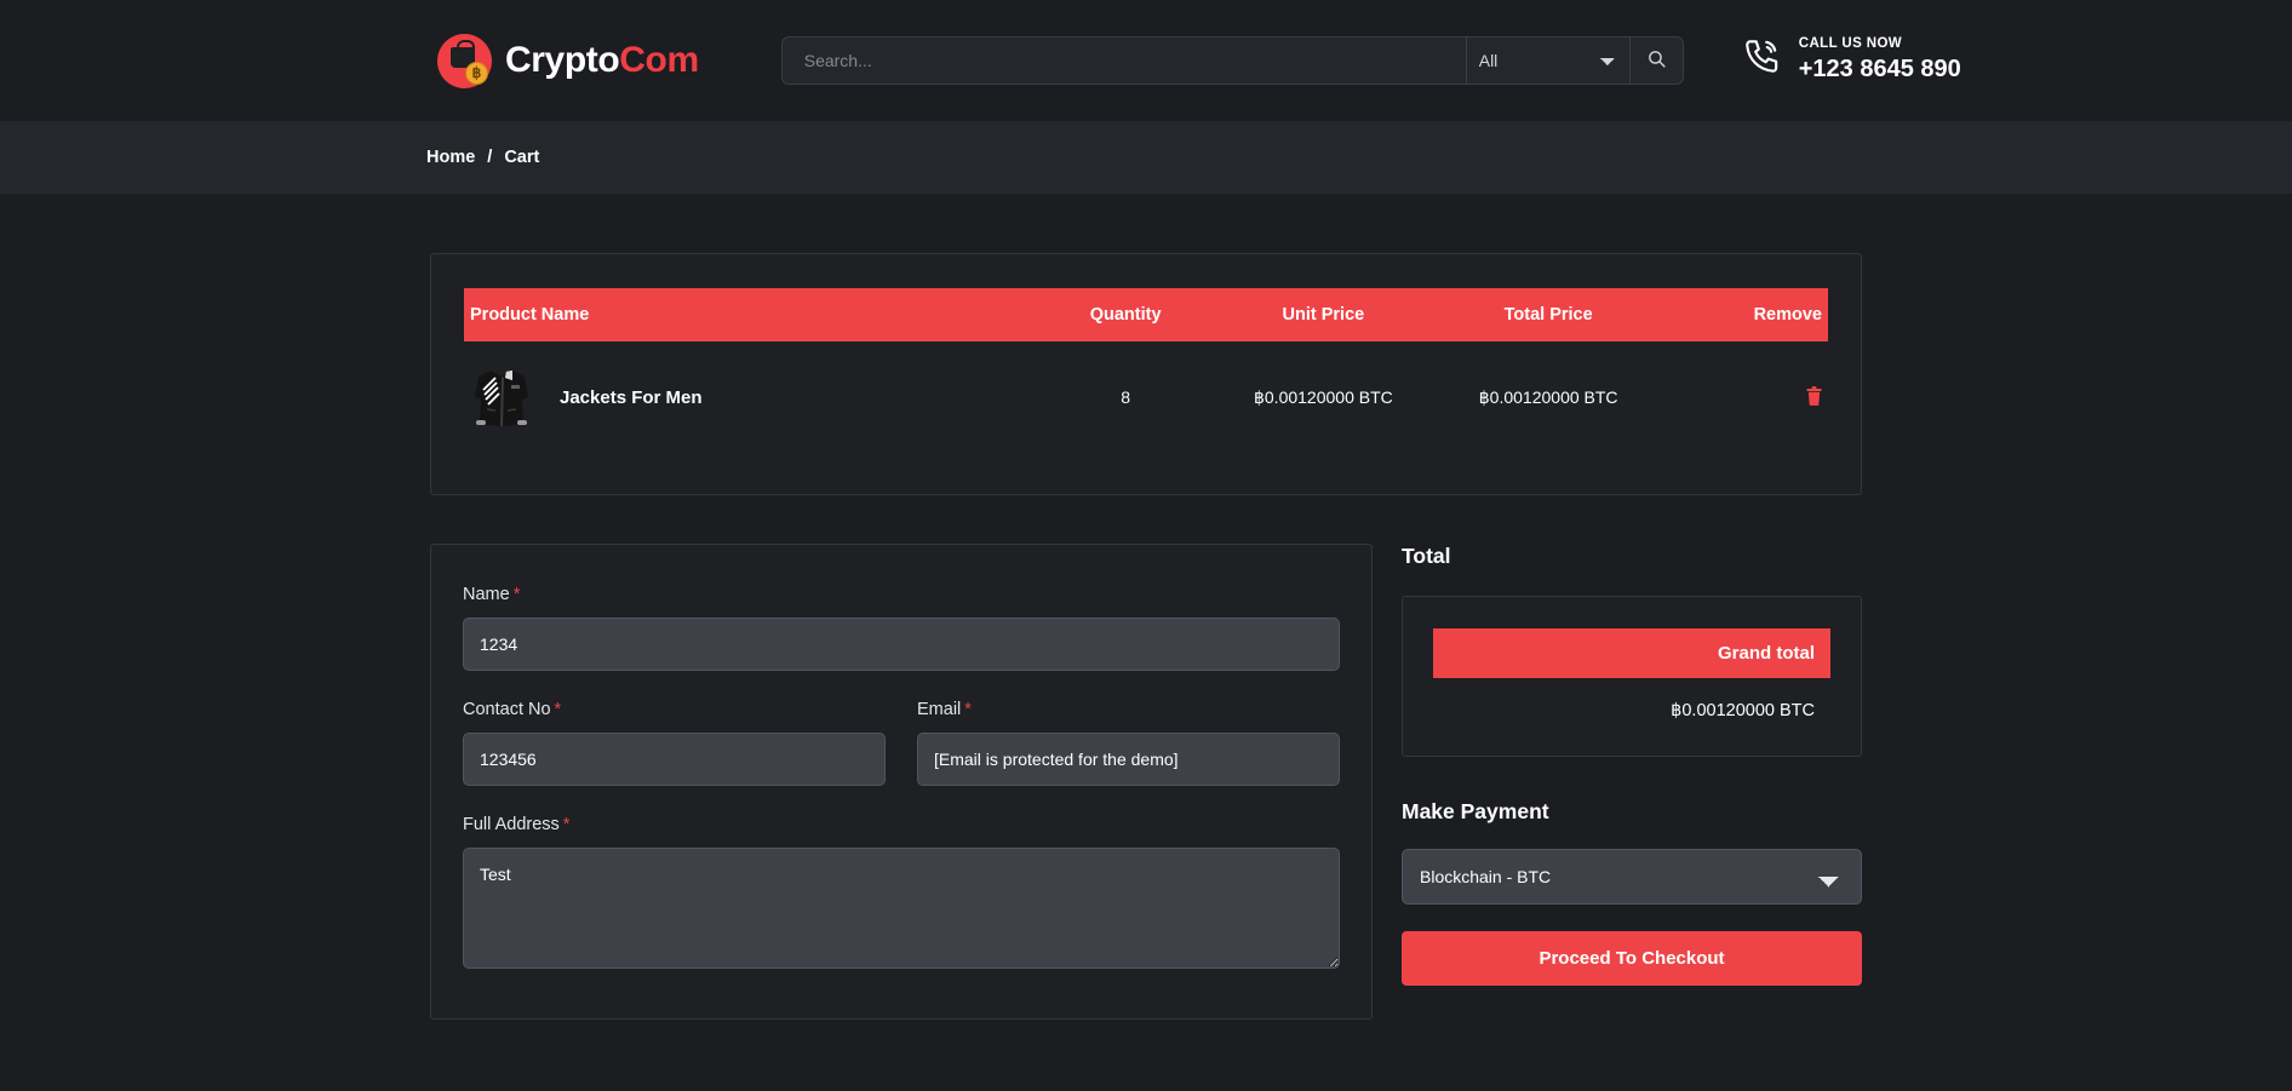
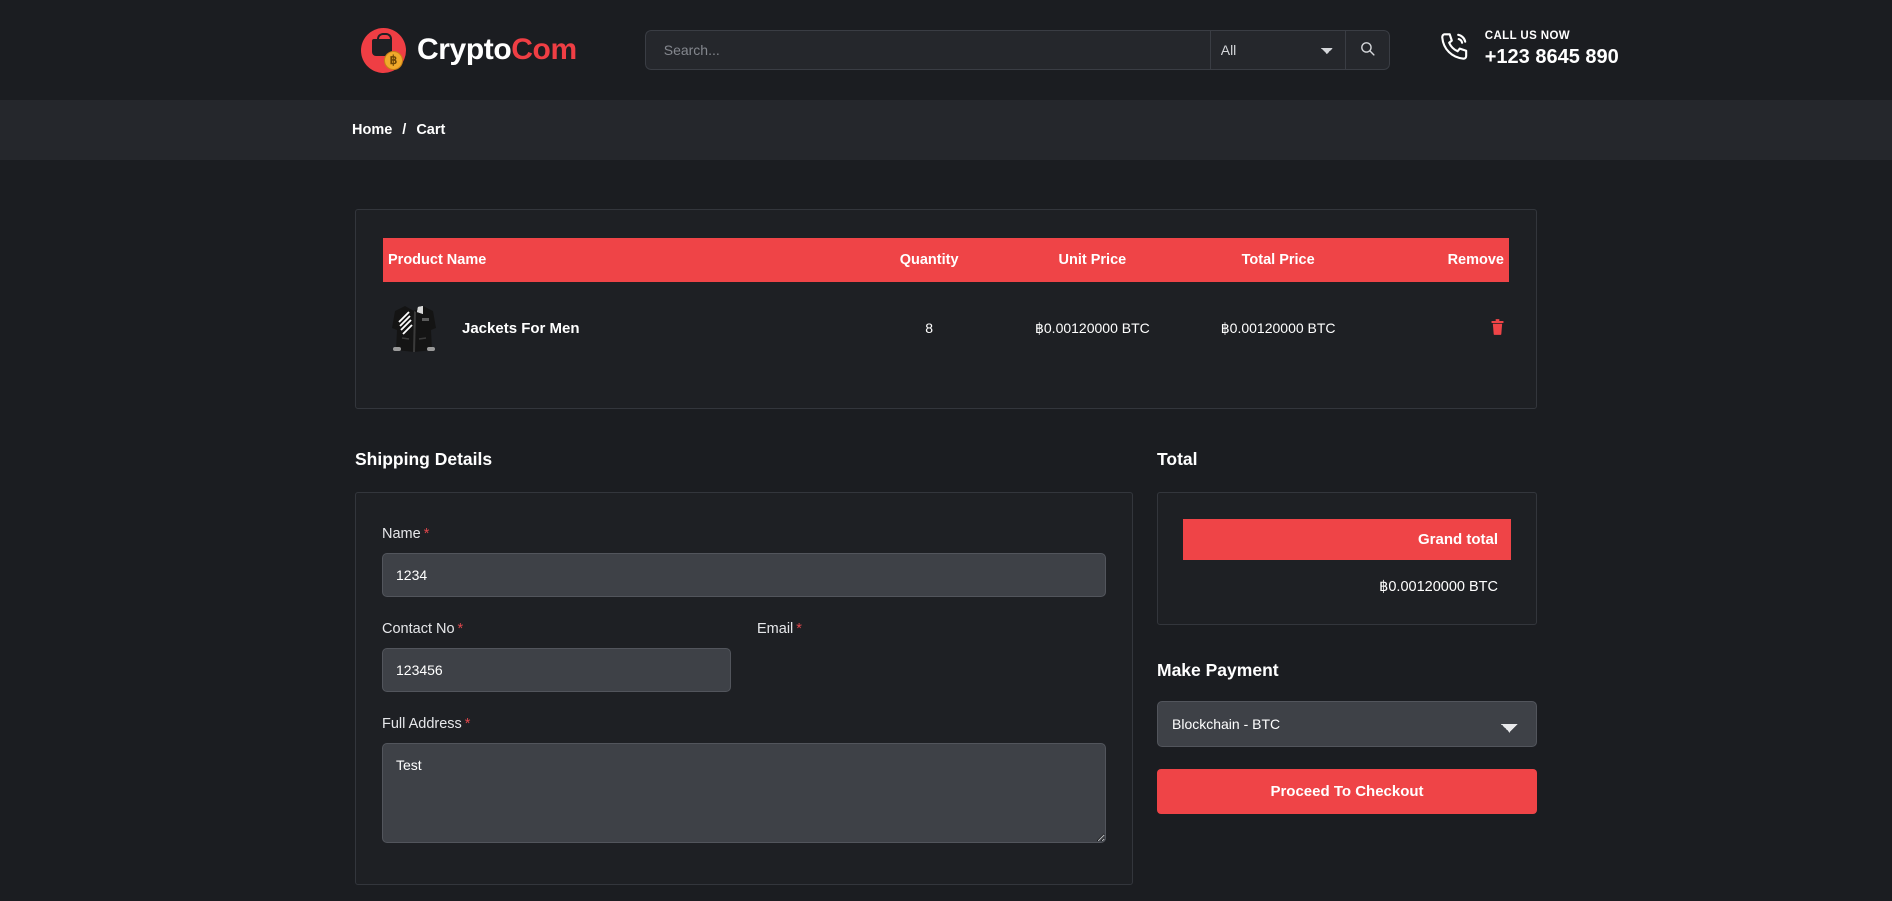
  ฿
  CryptoCom
  Search...
  All
  CALL US NOW
  +123 8645 890
  Home
  /
  Cart
  Product Name	Quantity	Unit Price	Total Price	Remove
  Jackets For Men	8	฿0.00120000 BTC	฿0.00120000 BTC
+ Shipping Details
  Name *
  1234
  Contact No *
  123456
  Email *
- [Email is protected for the demo]
  Full Address *
  Test
  Total
  Grand total
  ฿0.00120000 BTC
  Make Payment
  Blockchain - BTC Proceed To Checkout
